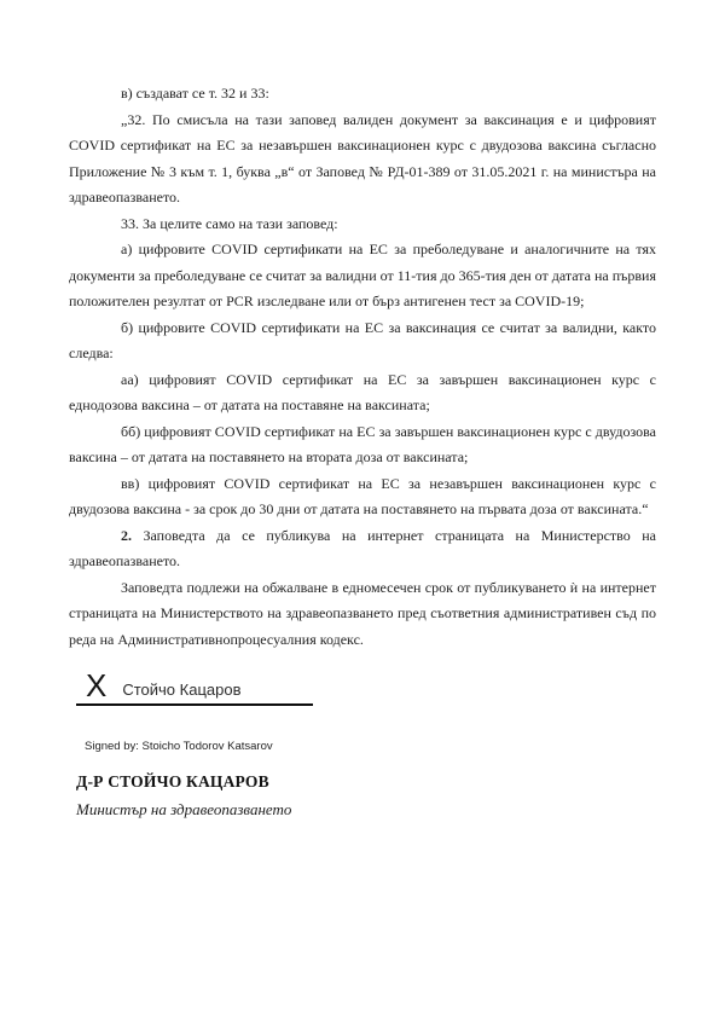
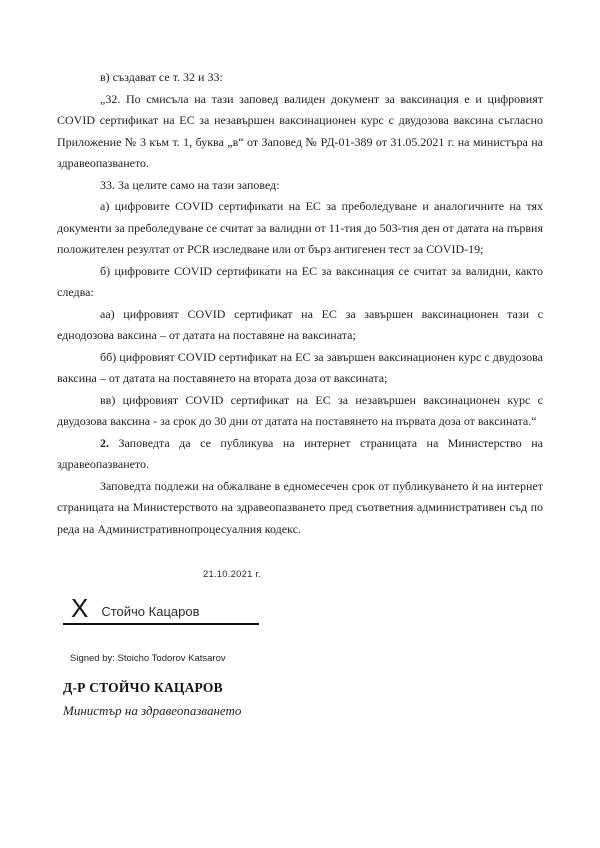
  в) създават се т. 32 и 33:
  „32. По смисъла на тази заповед валиден документ за ваксинация е и цифровият COVID сертификат на ЕС за незавършен ваксинационен курс с двудозова ваксина съгласно Приложение № 3 към т. 1, буква „в“ от Заповед № РД-01-389 от 31.05.2021 г. на министъра на здравеопазването.
  33. За целите само на тази заповед:
- а) цифровите COVID сертификати на ЕС за преболедуване и аналогичните на тях документи за преболедуване се считат за валидни от 11-тия до 365-тия ден от датата на първия положителен резултат от PCR изследване или от бърз антигенен тест за COVID-19;
+ а) цифровите COVID сертификати на ЕС за преболедуване и аналогичните на тях документи за преболедуване се считат за валидни от 11-тия до 503-тия ден от датата на първия положителен резултат от PCR изследване или от бърз антигенен тест за COVID-19;
  б) цифровите COVID сертификати на ЕС за ваксинация се считат за валидни, както следва:
- аа) цифровият COVID сертификат на ЕС за завършен ваксинационен курс с еднодозова ваксина – от датата на поставяне на ваксината;
+ аа) цифровият COVID сертификат на ЕС за завършен ваксинационен тази с еднодозова ваксина – от датата на поставяне на ваксината;
  бб) цифровият COVID сертификат на ЕС за завършен ваксинационен курс с двудозова ваксина – от датата на поставянето на втората доза от ваксината;
  вв) цифровият COVID сертификат на ЕС за незавършен ваксинационен курс с двудозова ваксина - за срок до 30 дни от датата на поставянето на първата доза от ваксината.“
  2. Заповедта да се публикува на интернет страницата на Министерство на здравеопазването.
  Заповедта подлежи на обжалване в едномесечен срок от публикуването ѝ на интернет страницата на Министерството на здравеопазването пред съответния административен съд по реда на Административнопроцесуалния кодекс.
+ 21.10.2021 г.
  X
  Стойчо Кацаров
  Signed by: Stoicho Todorov Katsarov
  Д-Р СТОЙЧО КАЦАРОВ
  Министър на здравеопазването
